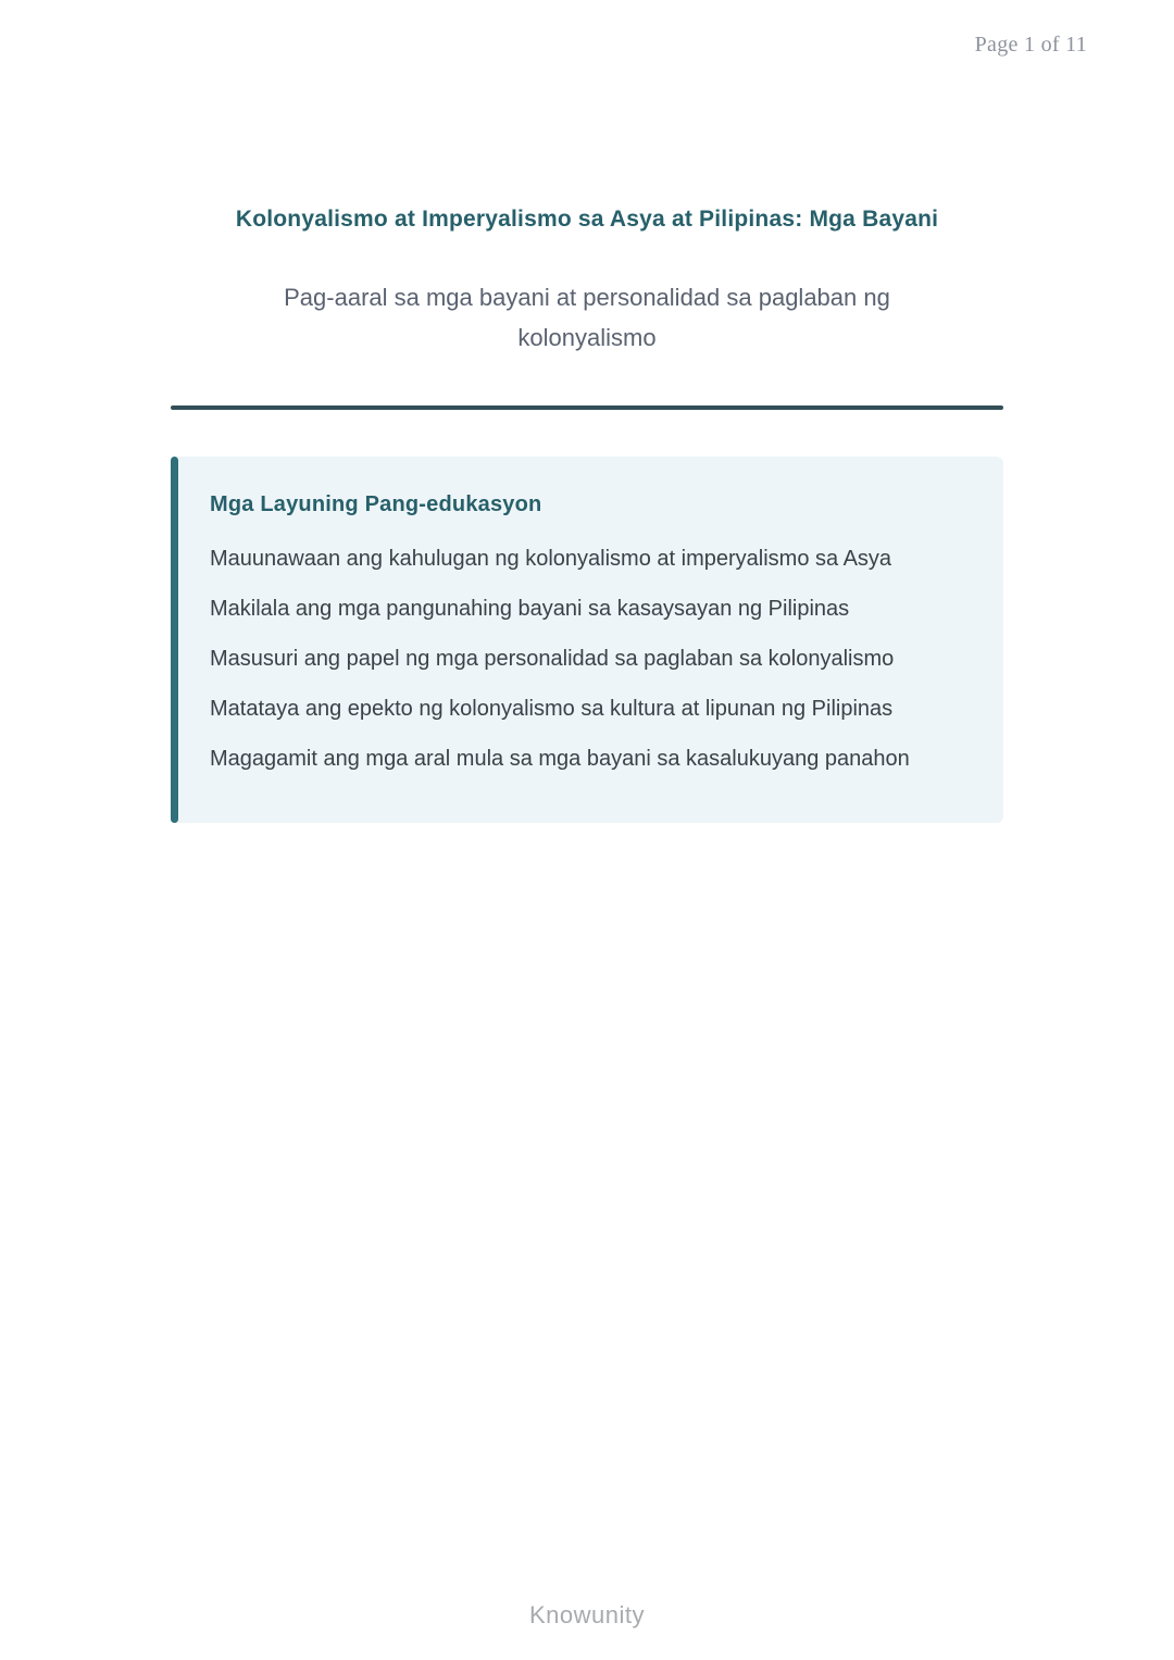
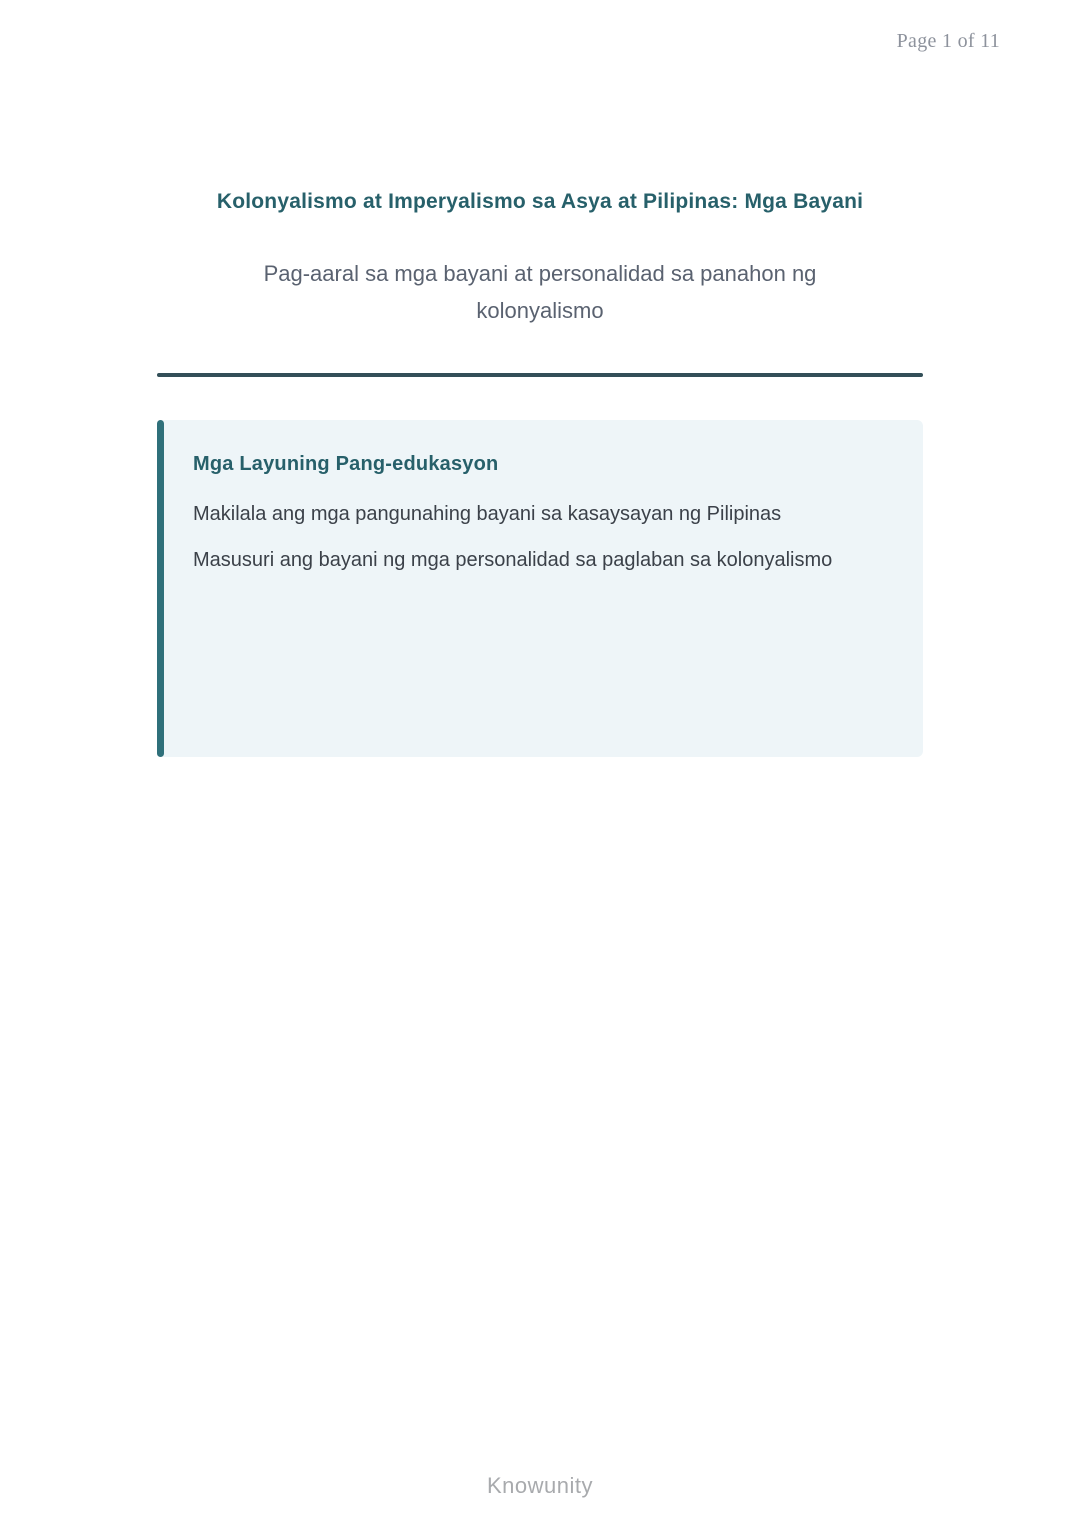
  Page 1 of 11
  Kolonyalismo at Imperyalismo sa Asya at Pilipinas: Mga Bayani
- Pag-aaral sa mga bayani at personalidad sa paglaban ng kolonyalismo
+ Pag-aaral sa mga bayani at personalidad sa panahon ng kolonyalismo
  Mga Layuning Pang-edukasyon
- Mauunawaan ang kahulugan ng kolonyalismo at imperyalismo sa Asya
  Makilala ang mga pangunahing bayani sa kasaysayan ng Pilipinas
- Masusuri ang papel ng mga personalidad sa paglaban sa kolonyalismo
+ Masusuri ang bayani ng mga personalidad sa paglaban sa kolonyalismo
- Matataya ang epekto ng kolonyalismo sa kultura at lipunan ng Pilipinas
- Magagamit ang mga aral mula sa mga bayani sa kasalukuyang panahon
  Knowunity
